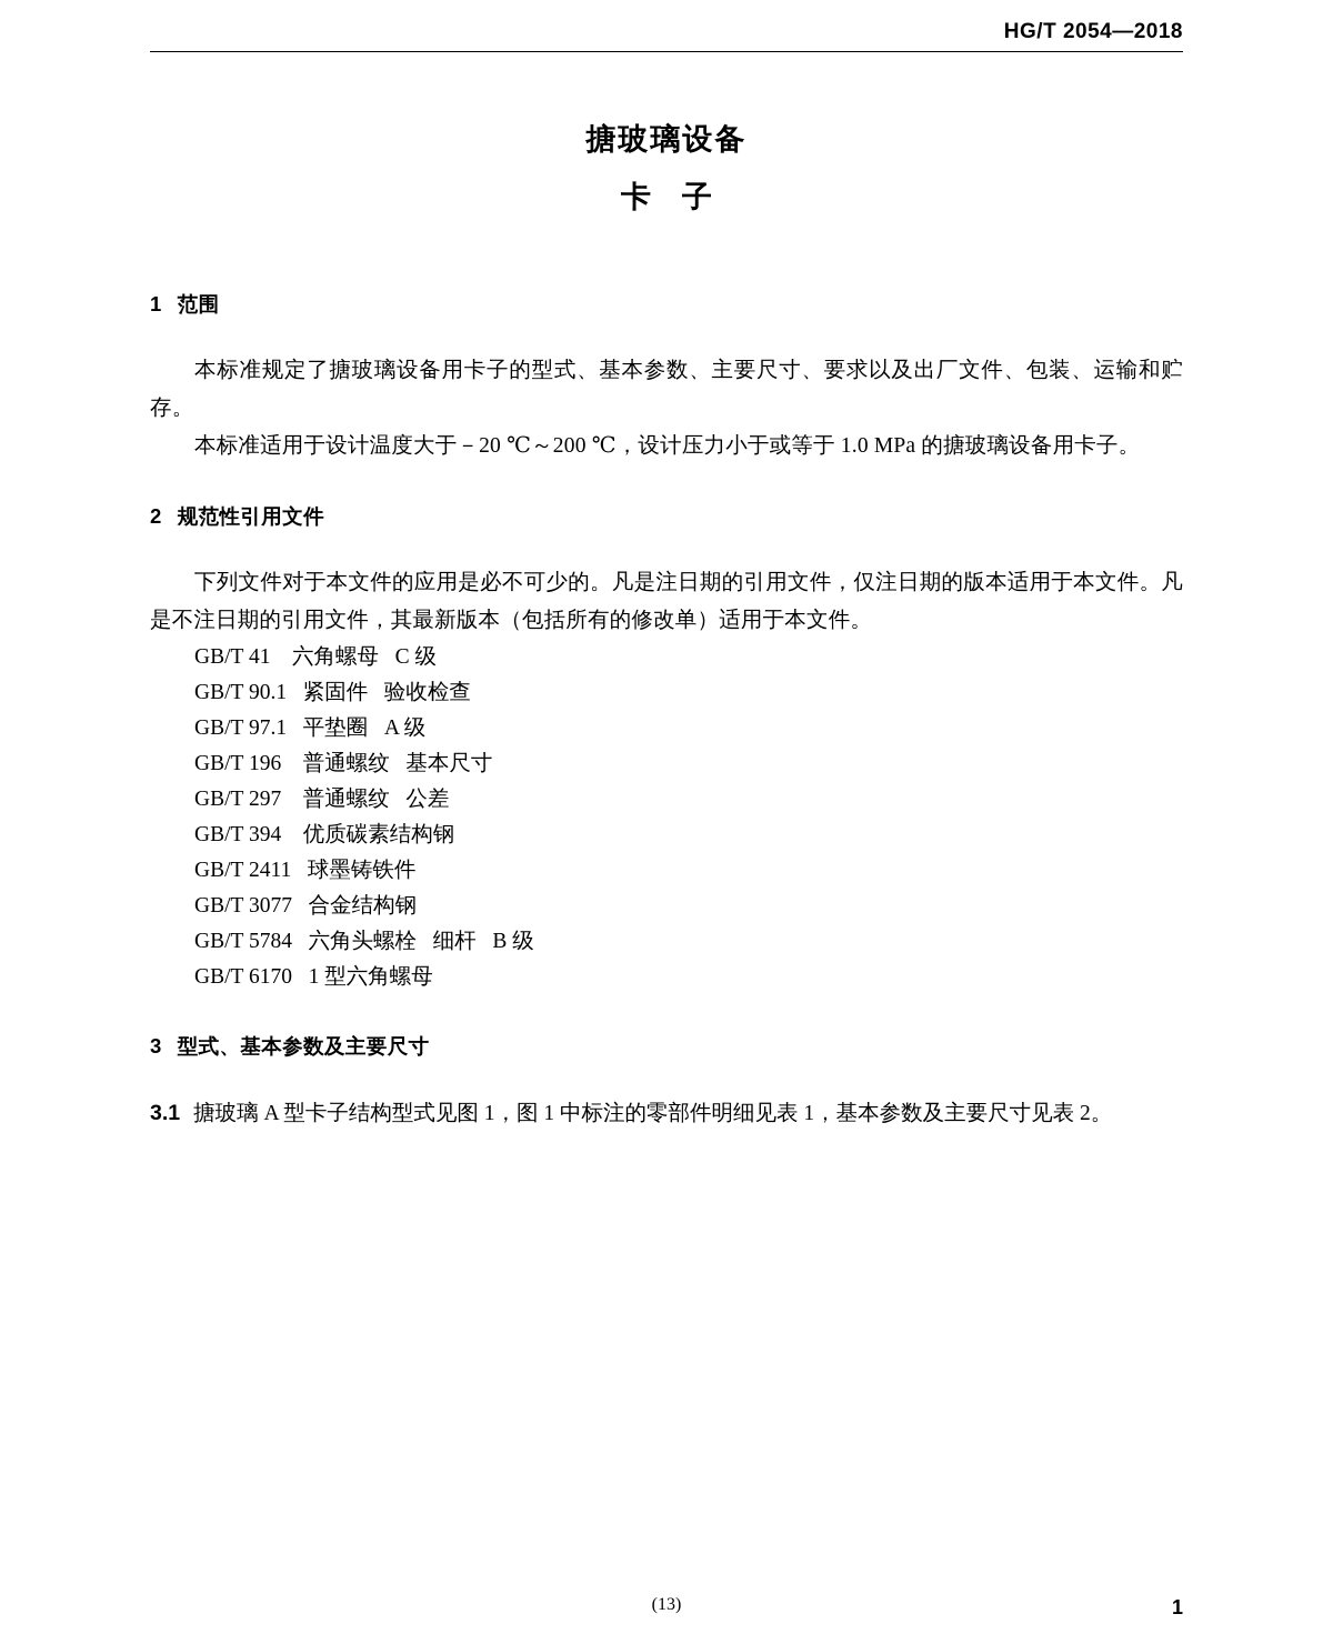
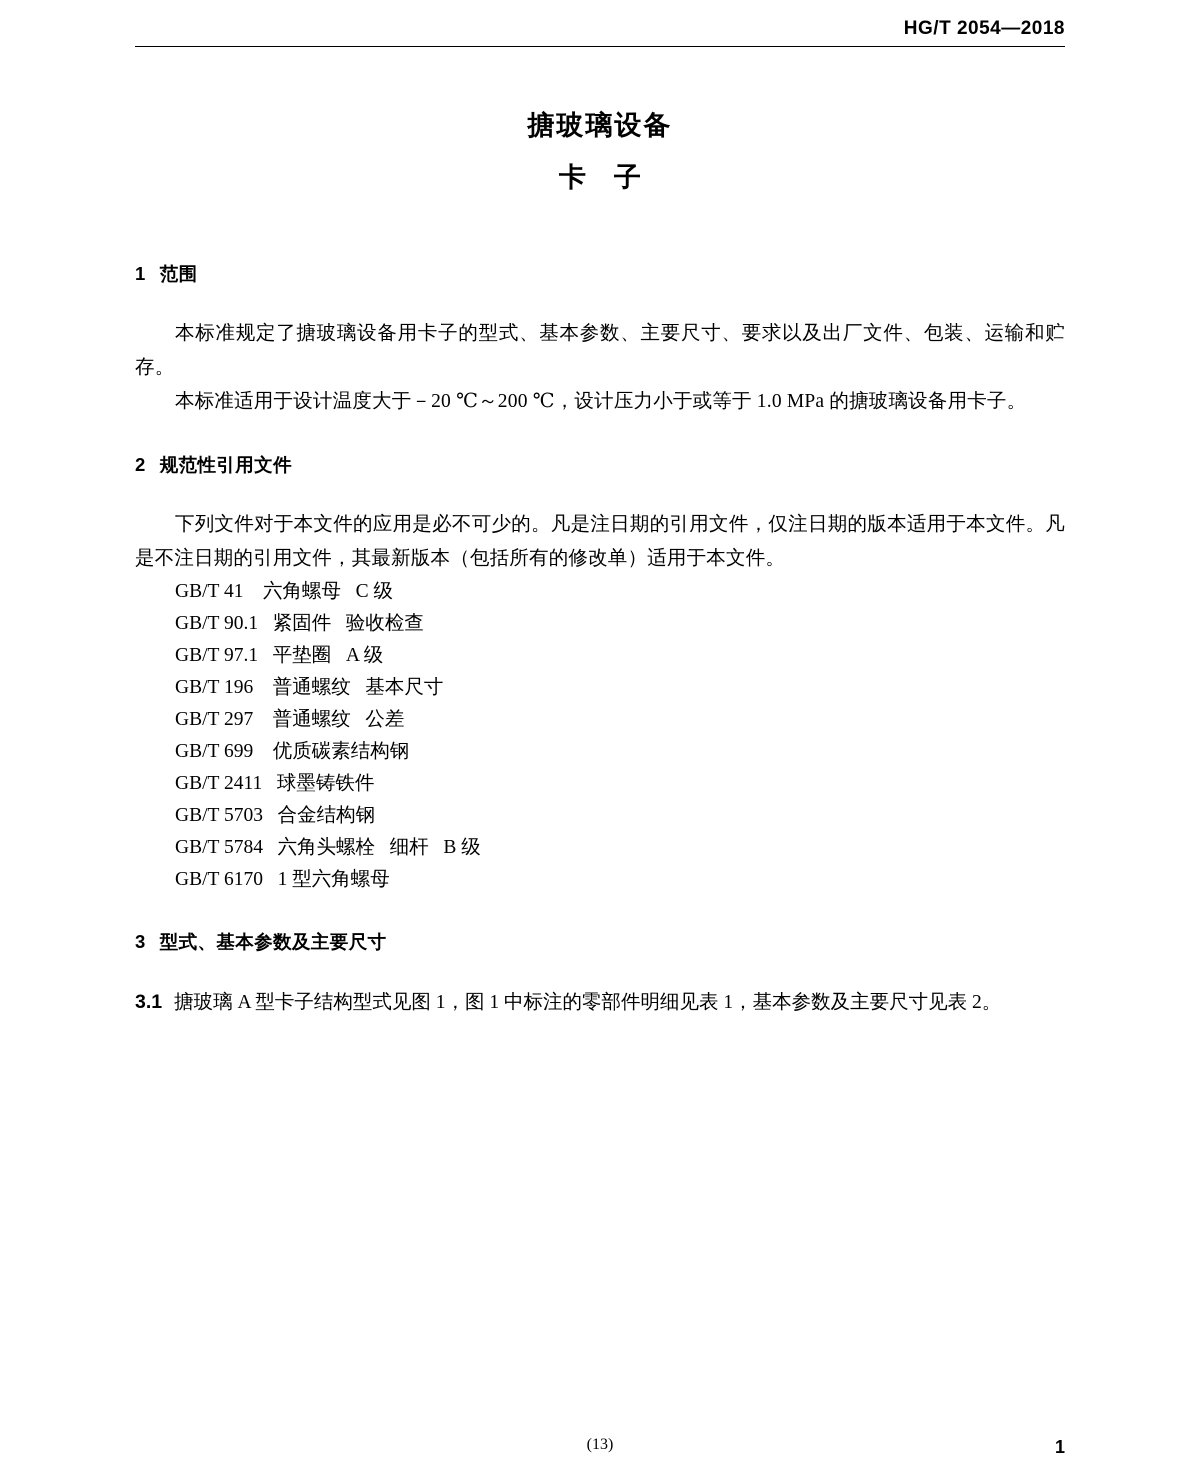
  HG/T 2054—2018
  搪玻璃设备
  卡子
  1 范围
  本标准规定了搪玻璃设备用卡子的型式、基本参数、主要尺寸、要求以及出厂文件、包装、运输和贮存。
  本标准适用于设计温度大于－20 ℃～200 ℃，设计压力小于或等于 1.0 MPa 的搪玻璃设备用卡子。
  2 规范性引用文件
  下列文件对于本文件的应用是必不可少的。凡是注日期的引用文件，仅注日期的版本适用于本文件。凡是不注日期的引用文件，其最新版本（包括所有的修改单）适用于本文件。
  GB/T 41 六角螺母 C 级
  GB/T 90.1 紧固件 验收检查
  GB/T 97.1 平垫圈 A 级
  GB/T 196 普通螺纹 基本尺寸
  GB/T 297 普通螺纹 公差
- GB/T 394 优质碳素结构钢
+ GB/T 699 优质碳素结构钢
  GB/T 2411 球墨铸铁件
- GB/T 3077 合金结构钢
+ GB/T 5703 合金结构钢
  GB/T 5784 六角头螺栓 细杆 B 级
  GB/T 6170 1 型六角螺母
  3 型式、基本参数及主要尺寸
  3.1 搪玻璃 A 型卡子结构型式见图 1，图 1 中标注的零部件明细见表 1，基本参数及主要尺寸见表 2。
  (13)
  1
